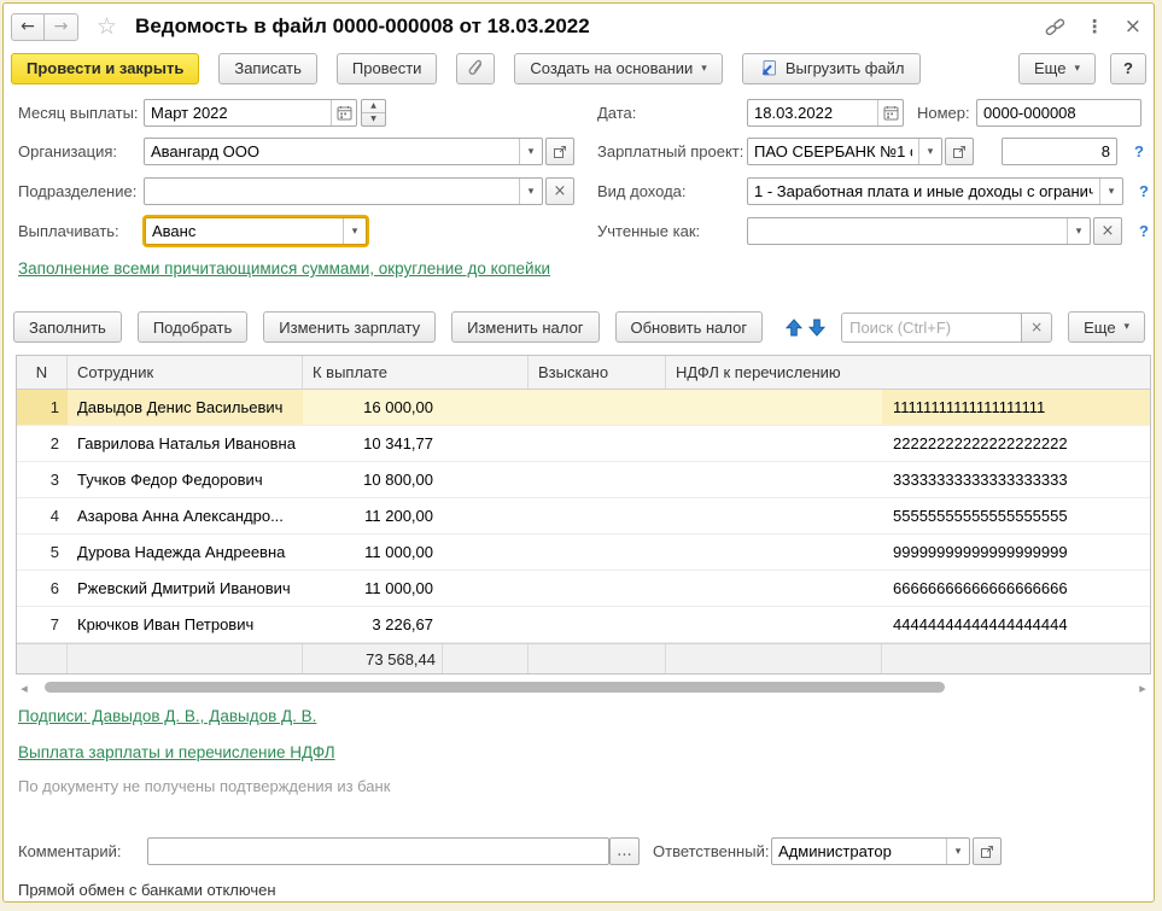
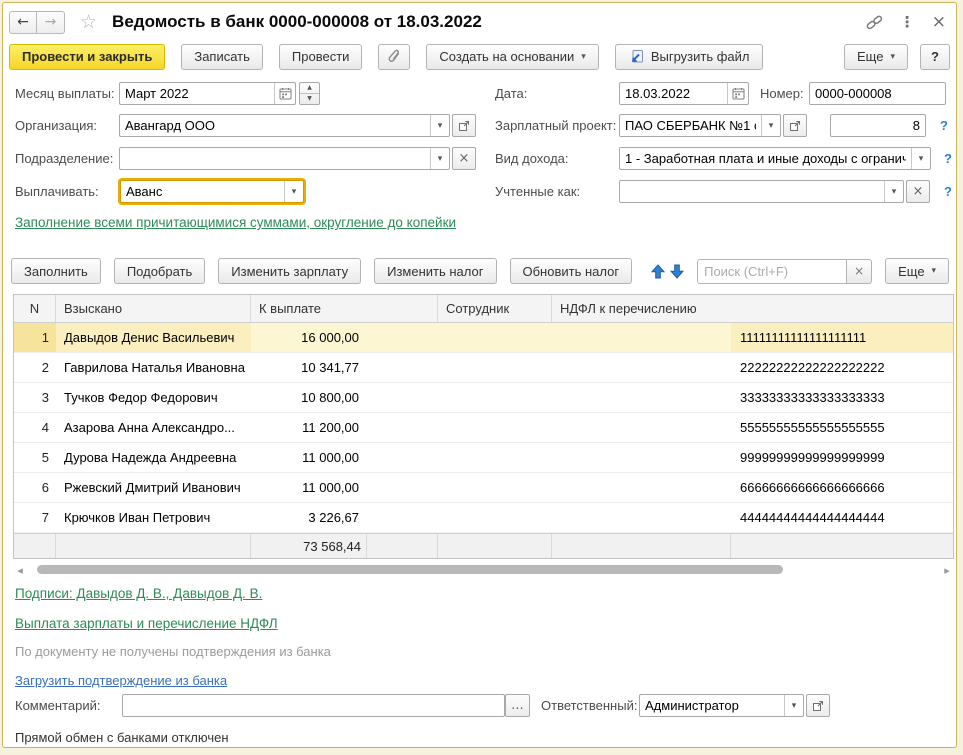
  ←
  →
  ☆
- Ведомость в файл 0000-000008 от 18.03.2022
+ Ведомость в банк 0000-000008 от 18.03.2022
  ⋮
  ×
  Провести и закрыть
  Записать
  Провести
  Создать на основании
  ▾
  Выгрузить файл
  Еще
  ▾
  ?
  Месяц выплаты:
  Март 2022
  Организация:
  Авангард ООО
  ▾
  Подразделение:
  ▾
  ×
  Выплачивать:
  Аванс
  ▾
  Дата:
  18.03.2022
  Номер:
  0000-000008
  Зарплатный проект:
  ПАО СБЕРБАНК №1
  ▾
  8
  ?
  Вид дохода:
  1 - Заработная плата и иные доходы с огранич
  ▾
  ?
  Учтенные как:
  ▾
  ×
  ?
  Заполнение всеми причитающимися суммами, округление до копейки
  Заполнить
  Подобрать
  Изменить зарплату
  Изменить налог
  Обновить налог
  Поиск (Ctrl+F)
  ×
  Еще
  ▾
  N
- Сотрудник
+ Взыскано
  К выплате
- Взыскано
+ Сотрудник
  НДФЛ к перечислению
  1
  Давыдов Денис Васильевич
  16 000,00
  11111111111111111111
  2
  Гаврилова Наталья Ивановна
  10 341,77
  22222222222222222222
  3
  Тучков Федор Федорович
  10 800,00
  33333333333333333333
  4
  Азарова Анна Александро...
  11 200,00
  55555555555555555555
  5
  Дурова Надежда Андреевна
  11 000,00
  99999999999999999999
  6
  Ржевский Дмитрий Иванович
  11 000,00
  66666666666666666666
  7
  Крючков Иван Петрович
  3 226,67
  44444444444444444444
  73 568,44
  ◂
  ▸
  Подписи: Давыдов Д. В., Давыдов Д. В.
  Выплата зарплаты и перечисление НДФЛ
- По документу не получены подтверждения из банк
+ По документу не получены подтверждения из банка
+ Загрузить подтверждение из банка
  Комментарий:
  ...
  Ответственный:
  Администратор
  ▾
  Прямой обмен с банками отключен
